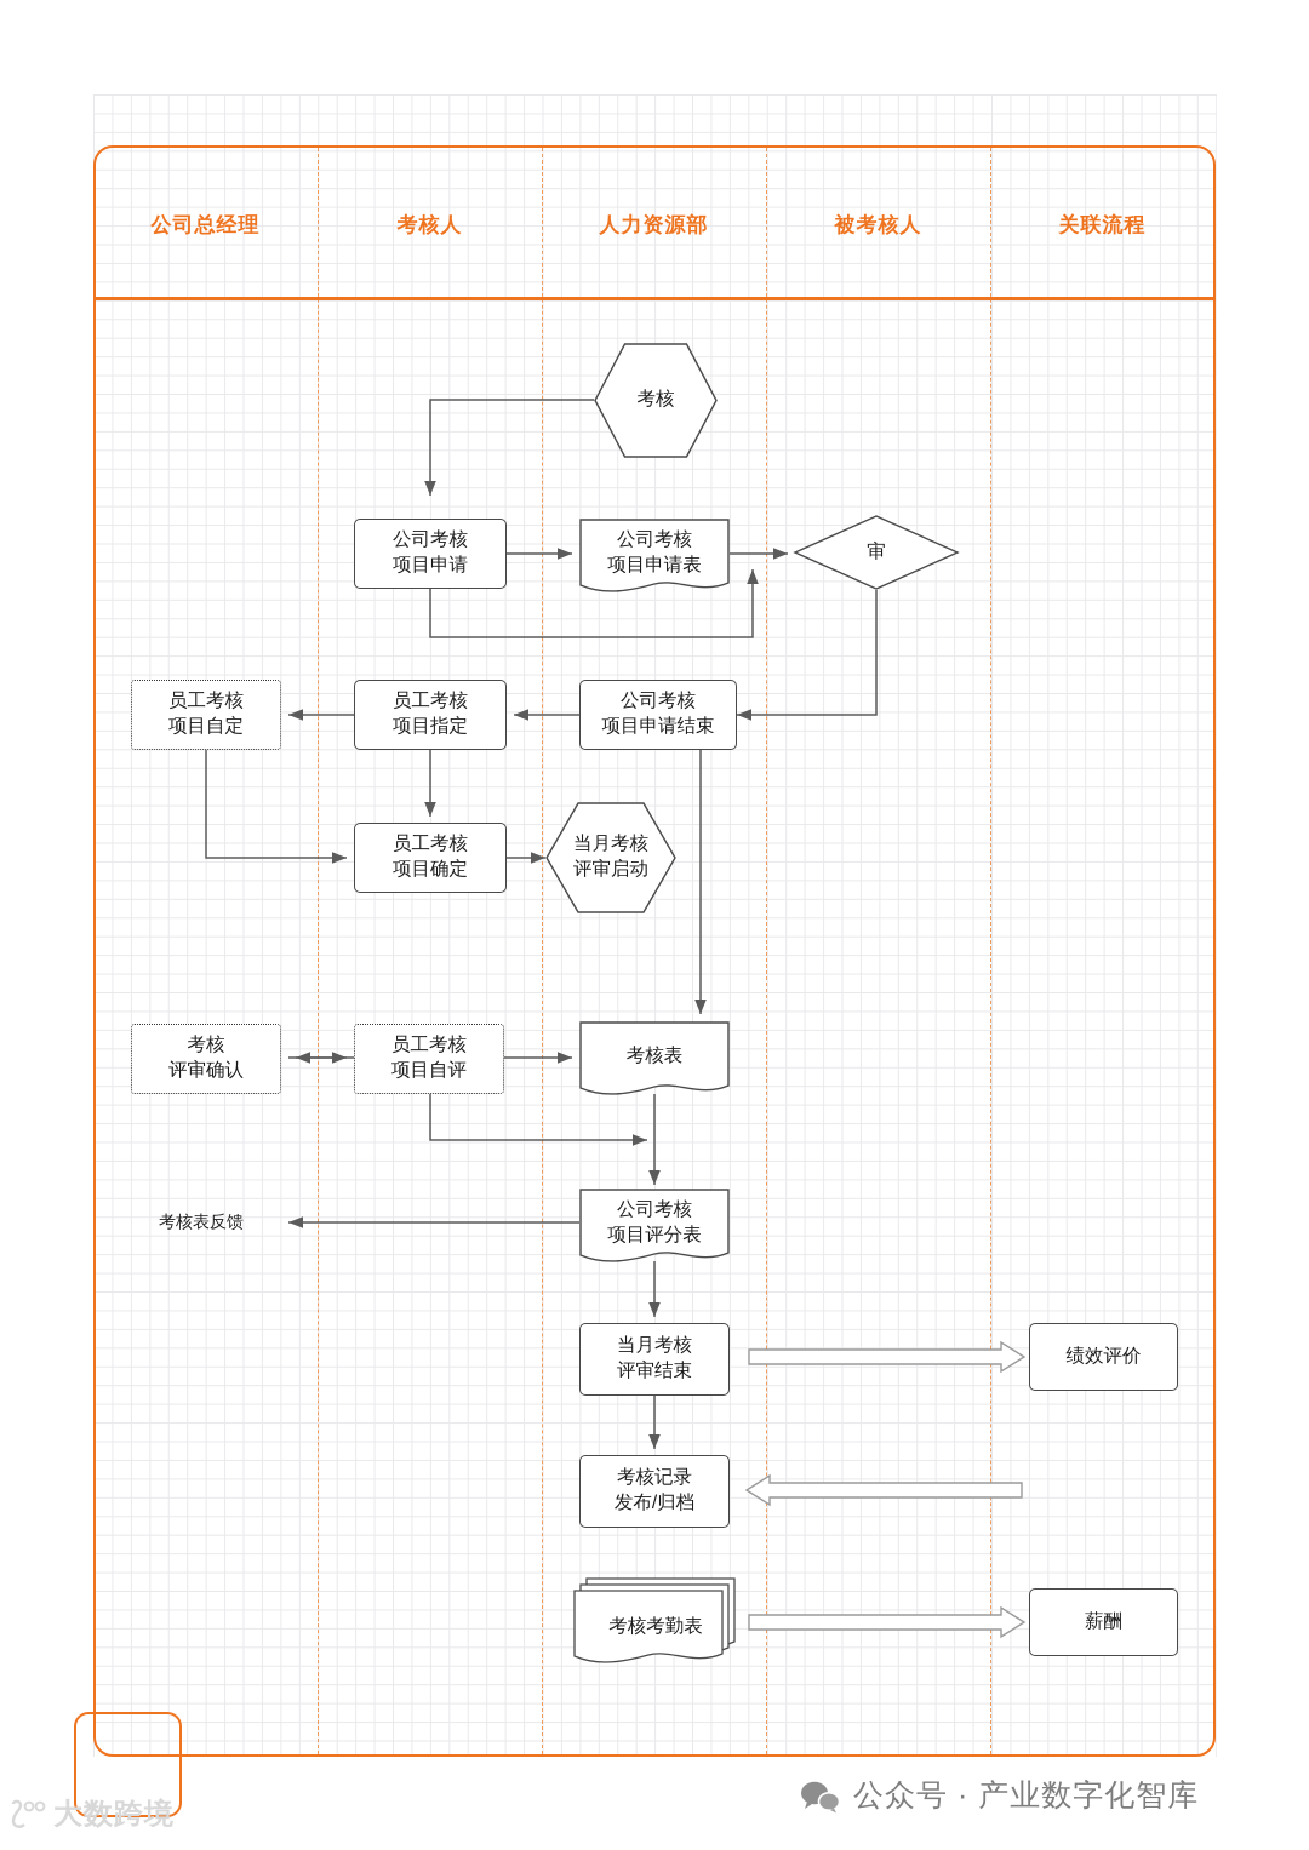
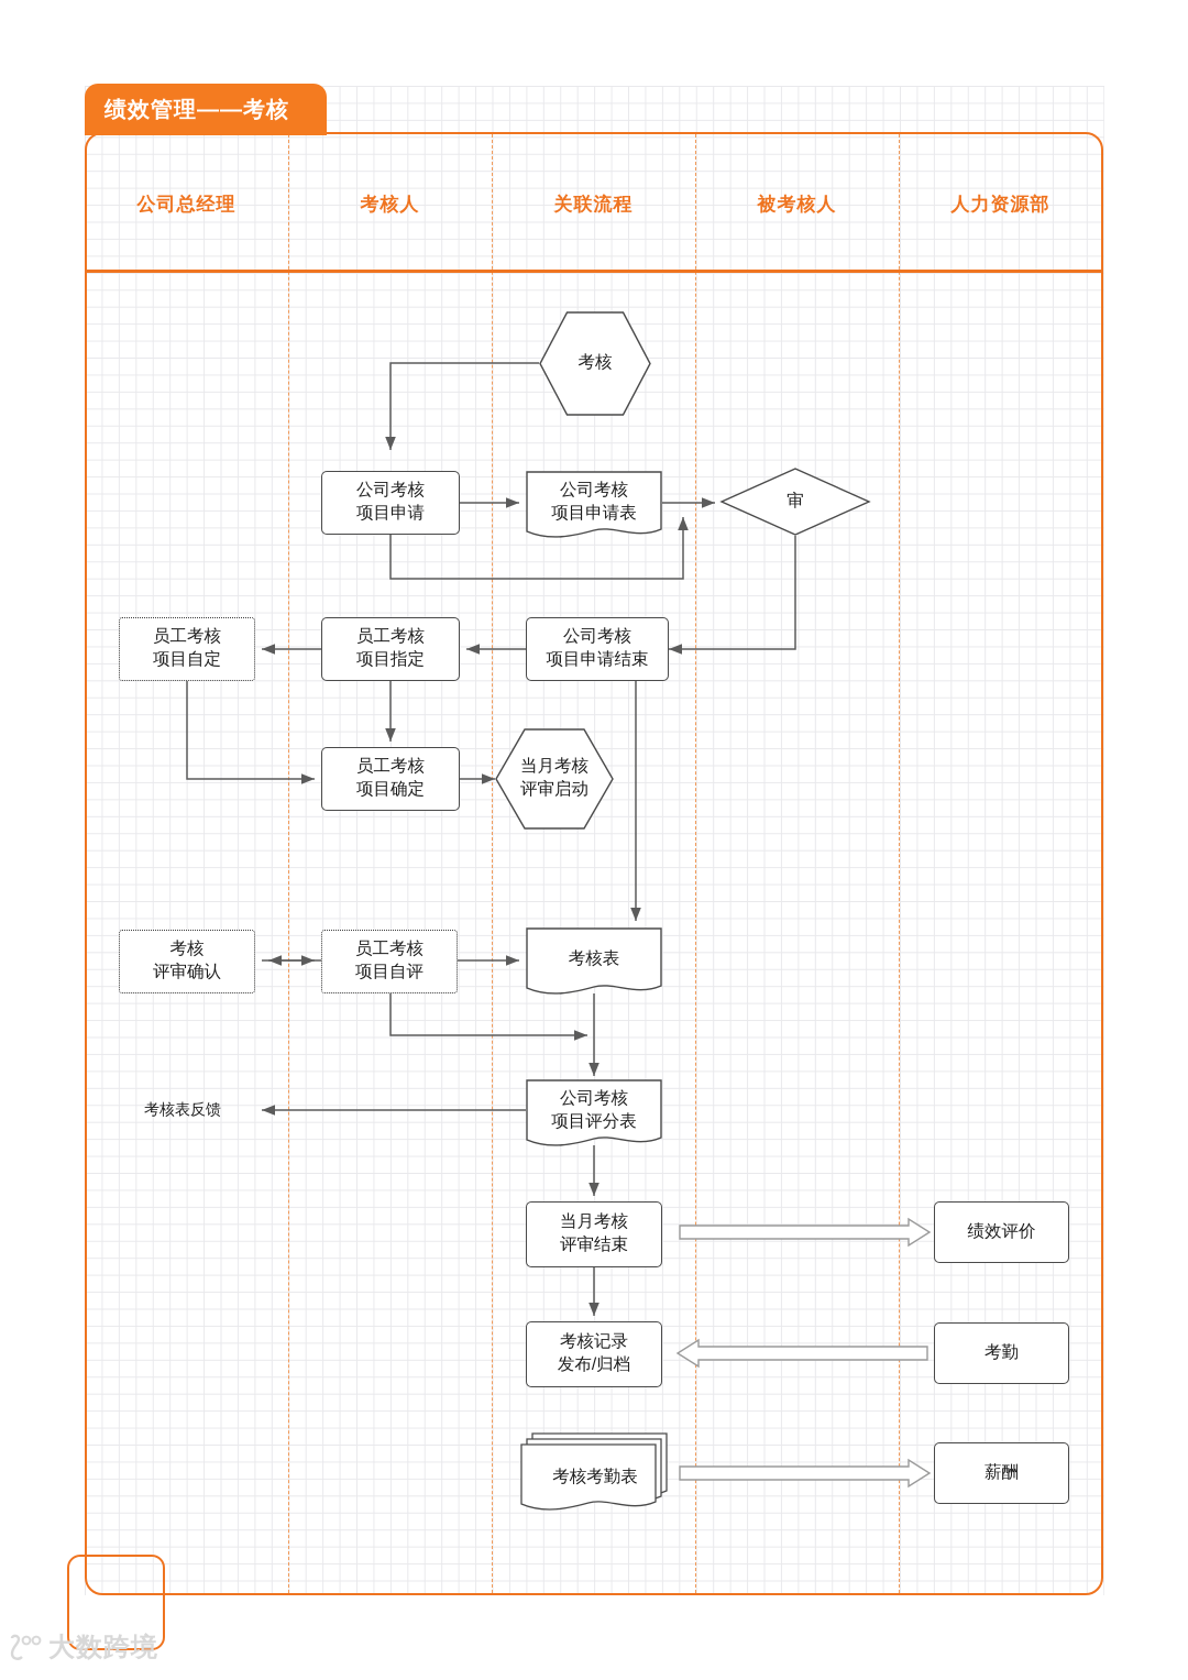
+ 绩效管理——考核
  公司总经理
  考核人
- 人力资源部
+ 关联流程
  被考核人
- 关联流程
+ 人力资源部
  考核
  公司考核
  项目申请
  公司考核
  项目申请表
  审
  公司考核
  项目申请结束
  员工考核
  项目指定
  员工考核
  项目自定
  员工考核
  项目确定
  当月考核
  评审启动
  考核
  评审确认
  员工考核
  项目自评
  考核表
  考核表反馈
  公司考核
  项目评分表
  当月考核
  评审结束
  考核记录
  发布/归档
  考核考勤表
  绩效评价
+ 考勤
  薪酬
- 公众号 · 产业数字化智库
  大数跨境
